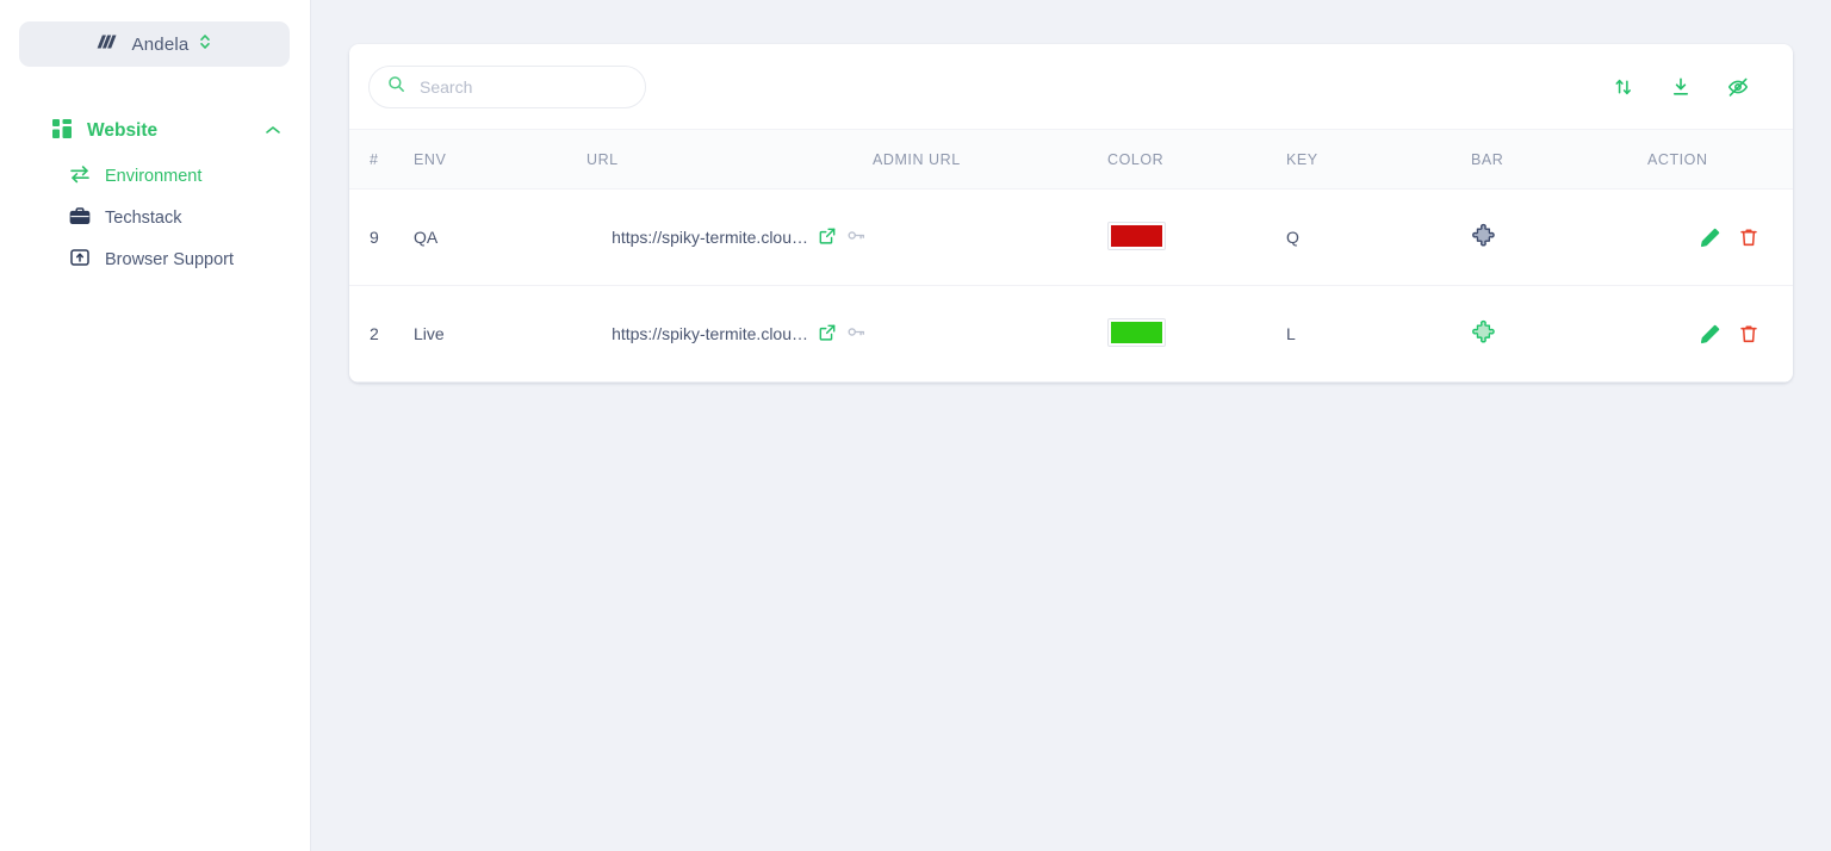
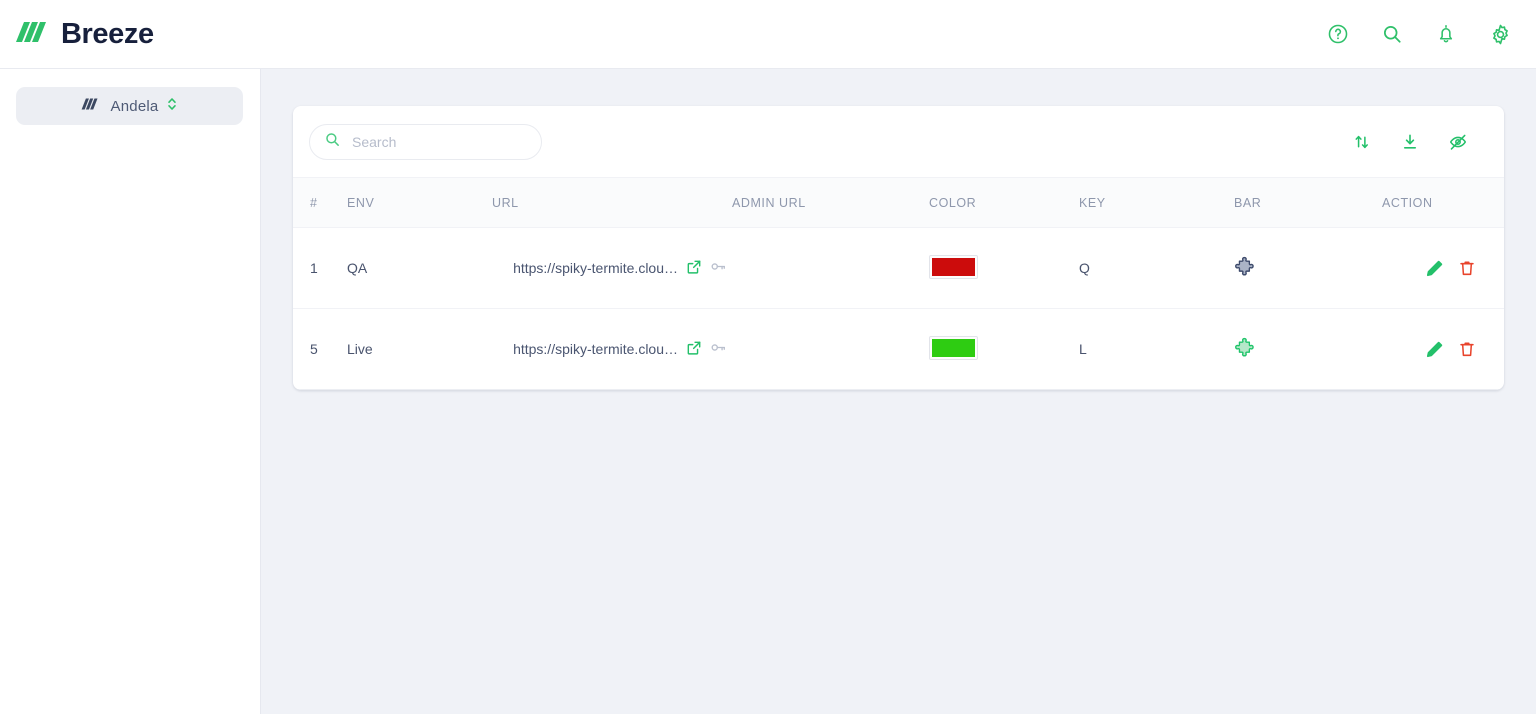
+ Breeze
  Andela
- Website
- Environment
- Techstack
- Browser Support
  Search
  #	ENV	URL	ADMIN URL	COLOR	KEY	BAR	ACTION
- 9	QA	https://spiky-termite.clou…			Q
+ 1	QA	https://spiky-termite.clou…			Q
- 2	Live	https://spiky-termite.clou…			L
+ 5	Live	https://spiky-termite.clou…			L
